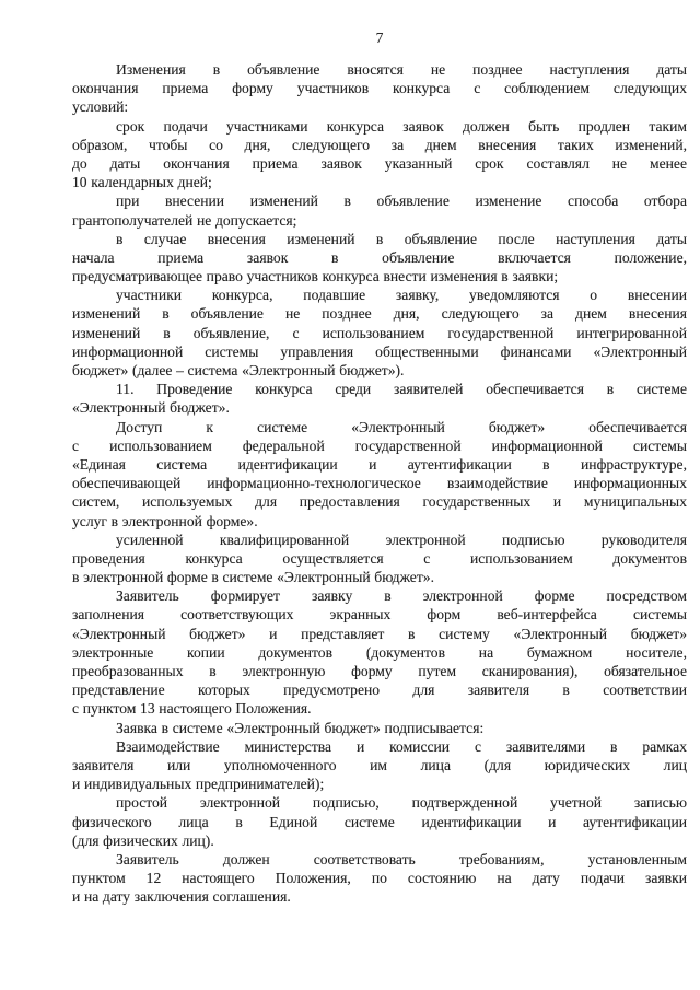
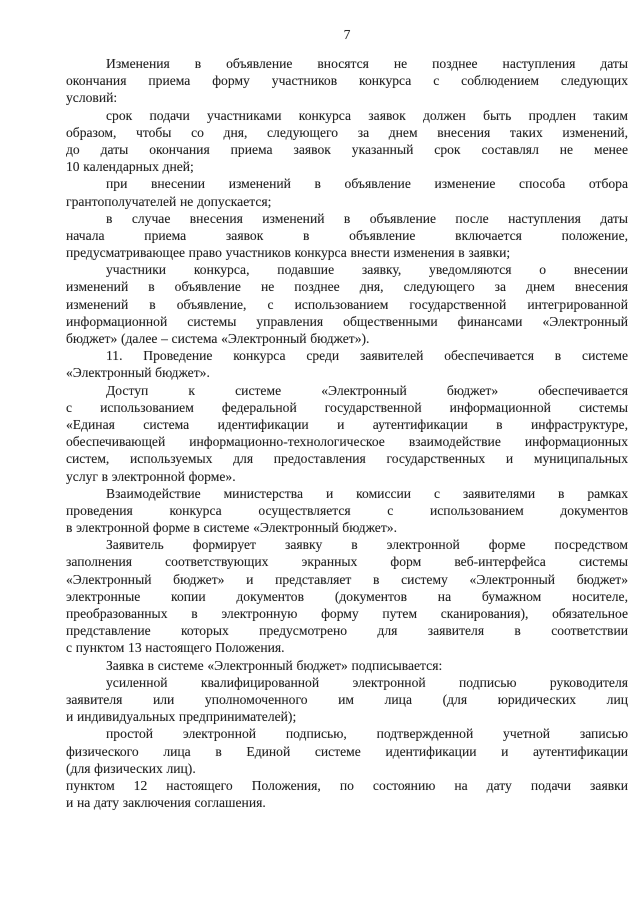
  7
  Изменения в объявление вносятся не позднее наступления даты
  окончания приема форму участников конкурса с соблюдением следующих
  условий:
  срок подачи участниками конкурса заявок должен быть продлен таким
  образом, чтобы со дня, следующего за днем внесения таких изменений,
  до даты окончания приема заявок указанный срок составлял не менее
  10 календарных дней;
  при внесении изменений в объявление изменение способа отбора
  грантополучателей не допускается;
  в случае внесения изменений в объявление после наступления даты
  начала приема заявок в объявление включается положение,
  предусматривающее право участников конкурса внести изменения в заявки;
  участники конкурса, подавшие заявку, уведомляются о внесении
  изменений в объявление не позднее дня, следующего за днем внесения
  изменений в объявление, с использованием государственной интегрированной
  информационной системы управления общественными финансами «Электронный
  бюджет» (далее – система «Электронный бюджет»).
  11. Проведение конкурса среди заявителей обеспечивается в системе
  «Электронный бюджет».
  Доступ к системе «Электронный бюджет» обеспечивается
  с использованием федеральной государственной информационной системы
  «Единая система идентификации и аутентификации в инфраструктуре,
  обеспечивающей информационно-технологическое взаимодействие информационных
  систем, используемых для предоставления государственных и муниципальных
  услуг в электронной форме».
- усиленной квалифицированной электронной подписью руководителя
+ Взаимодействие министерства и комиссии с заявителями в рамках
  проведения конкурса осуществляется с использованием документов
  в электронной форме в системе «Электронный бюджет».
  Заявитель формирует заявку в электронной форме посредством
  заполнения соответствующих экранных форм веб-интерфейса системы
  «Электронный бюджет» и представляет в систему «Электронный бюджет»
  электронные копии документов (документов на бумажном носителе,
  преобразованных в электронную форму путем сканирования), обязательное
  представление которых предусмотрено для заявителя в соответствии
  с пунктом 13 настоящего Положения.
  Заявка в системе «Электронный бюджет» подписывается:
- Взаимодействие министерства и комиссии с заявителями в рамках
+ усиленной квалифицированной электронной подписью руководителя
  заявителя или уполномоченного им лица (для юридических лиц
  и индивидуальных предпринимателей);
  простой электронной подписью, подтвержденной учетной записью
  физического лица в Единой системе идентификации и аутентификации
  (для физических лиц).
- Заявитель должен соответствовать требованиям, установленным
  пунктом 12 настоящего Положения, по состоянию на дату подачи заявки
  и на дату заключения соглашения.
